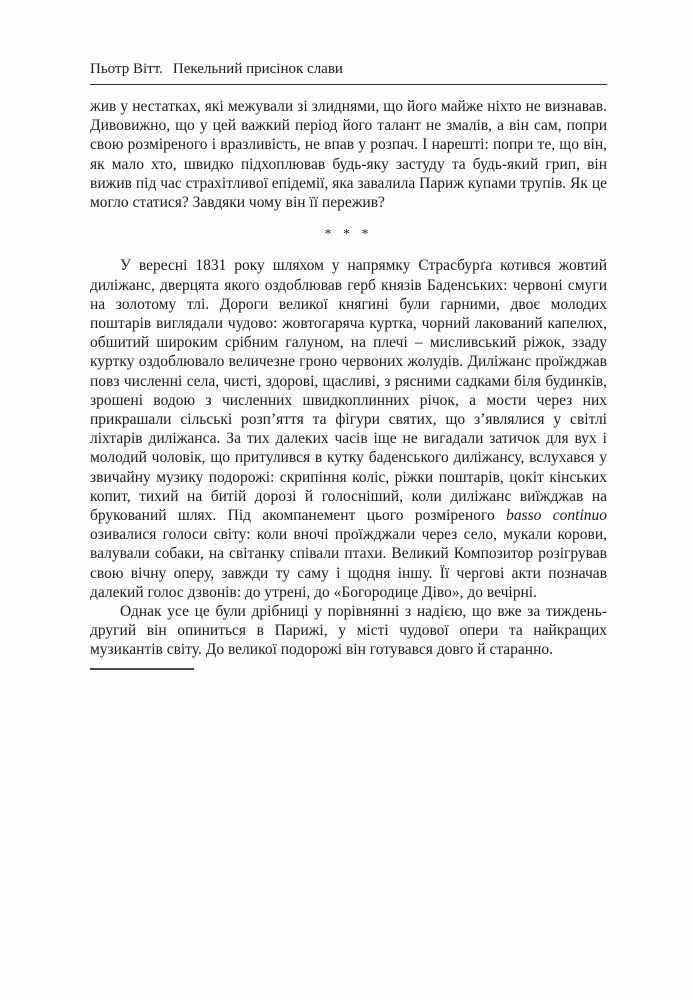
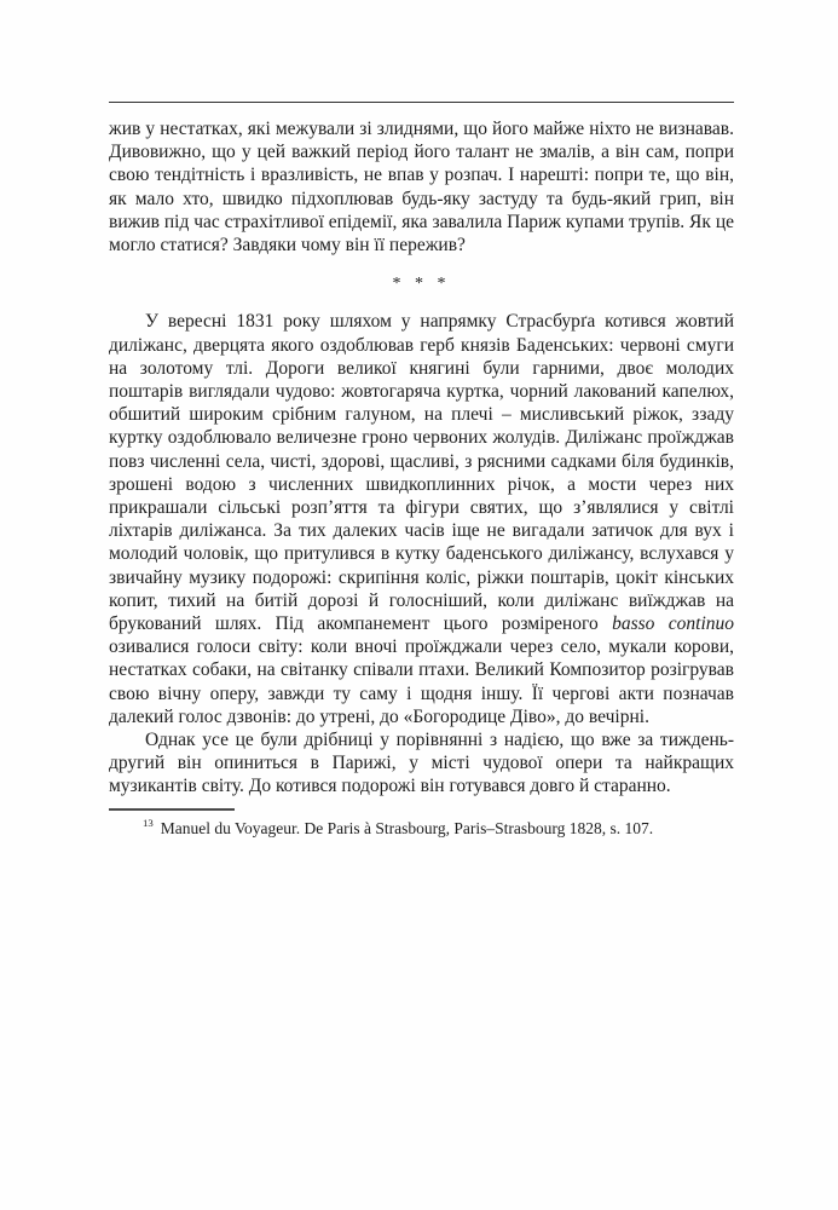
- Пьотр Вітт. Пекельний присінок слави
- жив у нестатках, які межували зі злиднями, що його майже ніхто не визнавав. Дивовижно, що у цей важкий період його талант не змалів, а він сам, попри свою розміреного і вразливість, не впав у розпач. І нарешті: попри те, що він, як мало хто, швидко підхоплював будь-яку застуду та будь-який грип, він вижив під час страхітливої епідемії, яка завалила Париж купами трупів. Як це могло статися? Завдяки чому він її пережив?
+ жив у нестатках, які межували зі злиднями, що його майже ніхто не визнавав. Дивовижно, що у цей важкий період його талант не змалів, а він сам, попри свою тендітність і вразливість, не впав у розпач. І нарешті: попри те, що він, як мало хто, швидко підхоплював будь-яку застуду та будь-який грип, він вижив під час страхітливої епідемії, яка завалила Париж купами трупів. Як це могло статися? Завдяки чому він її пережив?
  * * *
- У вересні 1831 року шляхом у напрямку Страсбурґа котився жовтий диліжанс, дверцята якого оздоблював герб князів Баденських: червоні смуги на золотому тлі. Дороги великої княгині були гарними, двоє молодих поштарів виглядали чудово: жовтогаряча куртка, чорний лакований капелюх, обшитий широким срібним галуном, на плечі – мисливський ріжок, ззаду куртку оздоблювало величезне гроно червоних жолудів. Диліжанс проїжджав повз численні села, чисті, здорові, щасливі, з рясними садками біля будинків, зрошені водою з численних швидкоплинних річок, а мости через них прикрашали сільські розп’яття та фігури святих, що з’являлися у світлі ліхтарів диліжанса. За тих далеких часів іще не вигадали затичок для вух і молодий чоловік, що притулився в кутку баденського диліжансу, вслухався у звичайну музику подорожі: скрипіння коліс, ріжки поштарів, цокіт кінських копит, тихий на битій дорозі й голосніший, коли диліжанс виїжджав на брукований шлях. Під акомпанемент цього розміреного basso continuo озивалися голоси світу: коли вночі проїжджали через село, мукали корови, валували собаки, на світанку співали птахи. Великий Композитор розігрував свою вічну оперу, завжди ту саму і щодня іншу. Її чергові акти позначав далекий голос дзвонів: до утрені, до «Богородице Діво», до вечірні.
+ У вересні 1831 року шляхом у напрямку Страсбурґа котився жовтий диліжанс, дверцята якого оздоблював герб князів Баденських: червоні смуги на золотому тлі. Дороги великої княгині були гарними, двоє молодих поштарів виглядали чудово: жовтогаряча куртка, чорний лакований капелюх, обшитий широким срібним галуном, на плечі – мисливський ріжок, ззаду куртку оздоблювало величезне гроно червоних жолудів. Диліжанс проїжджав повз численні села, чисті, здорові, щасливі, з рясними садками біля будинків, зрошені водою з численних швидкоплинних річок, а мости через них прикрашали сільські розп’яття та фігури святих, що з’являлися у світлі ліхтарів диліжанса. За тих далеких часів іще не вигадали затичок для вух і молодий чоловік, що притулився в кутку баденського диліжансу, вслухався у звичайну музику подорожі: скрипіння коліс, ріжки поштарів, цокіт кінських копит, тихий на битій дорозі й голосніший, коли диліжанс виїжджав на брукований шлях. Під акомпанемент цього розміреного basso continuo озивалися голоси світу: коли вночі проїжджали через село, мукали корови, нестатках собаки, на світанку співали птахи. Великий Композитор розігрував свою вічну оперу, завжди ту саму і щодня іншу. Її чергові акти позначав далекий голос дзвонів: до утрені, до «Богородице Діво», до вечірні.
- Однак усе це були дрібниці у порівнянні з надією, що вже за тиждень-другий він опиниться в Парижі, у місті чудової опери та найкращих музикантів світу. До великої подорожі він готувався довго й старанно.
+ Однак усе це були дрібниці у порівнянні з надією, що вже за тиждень-другий він опиниться в Парижі, у місті чудової опери та найкращих музикантів світу. До котився подорожі він готувався довго й старанно.
+ 13 Manuel du Voyageur. De Paris à Strasbourg, Paris–Strasbourg 1828, s. 107.
